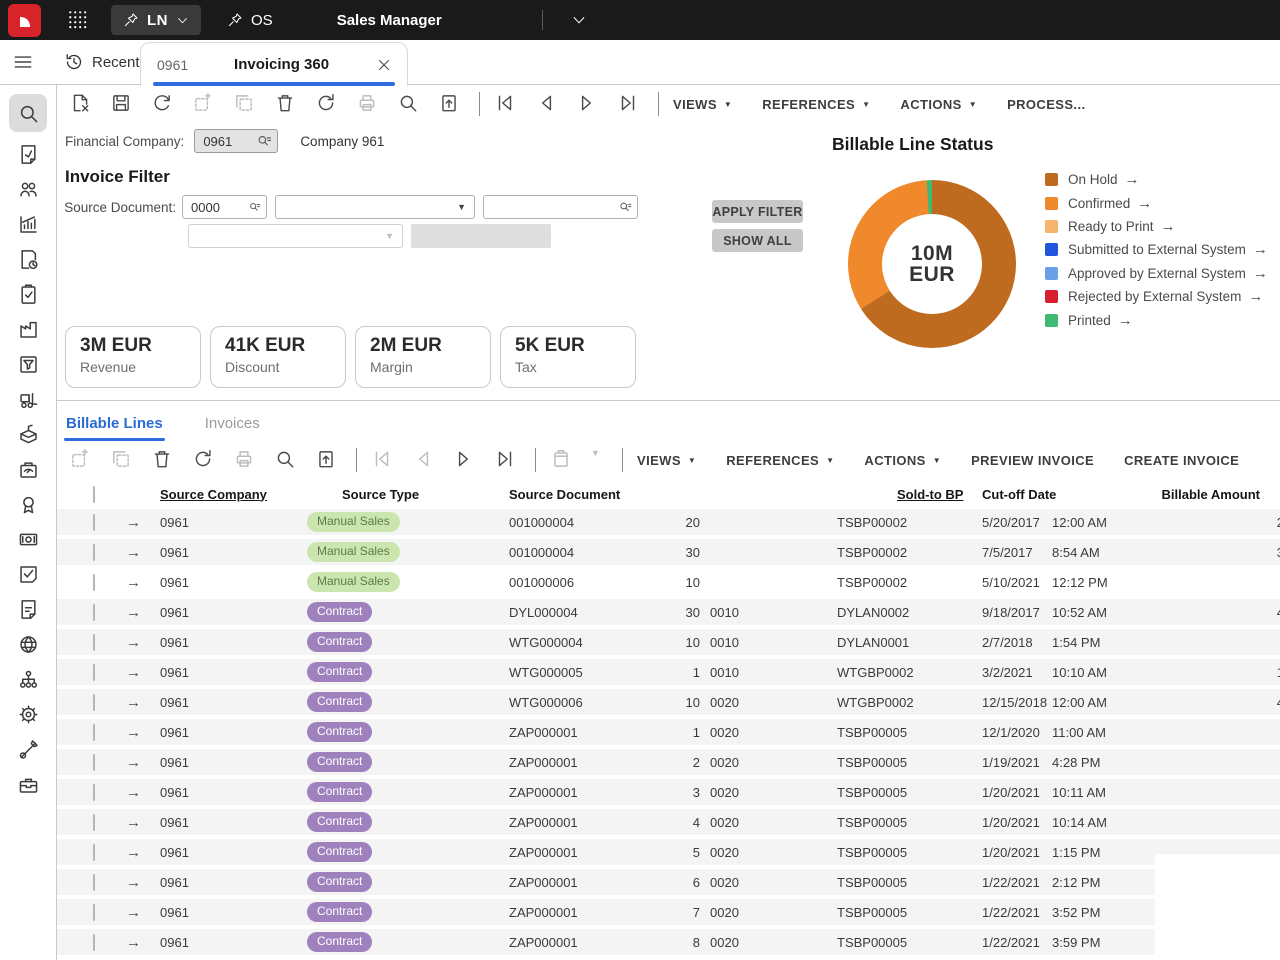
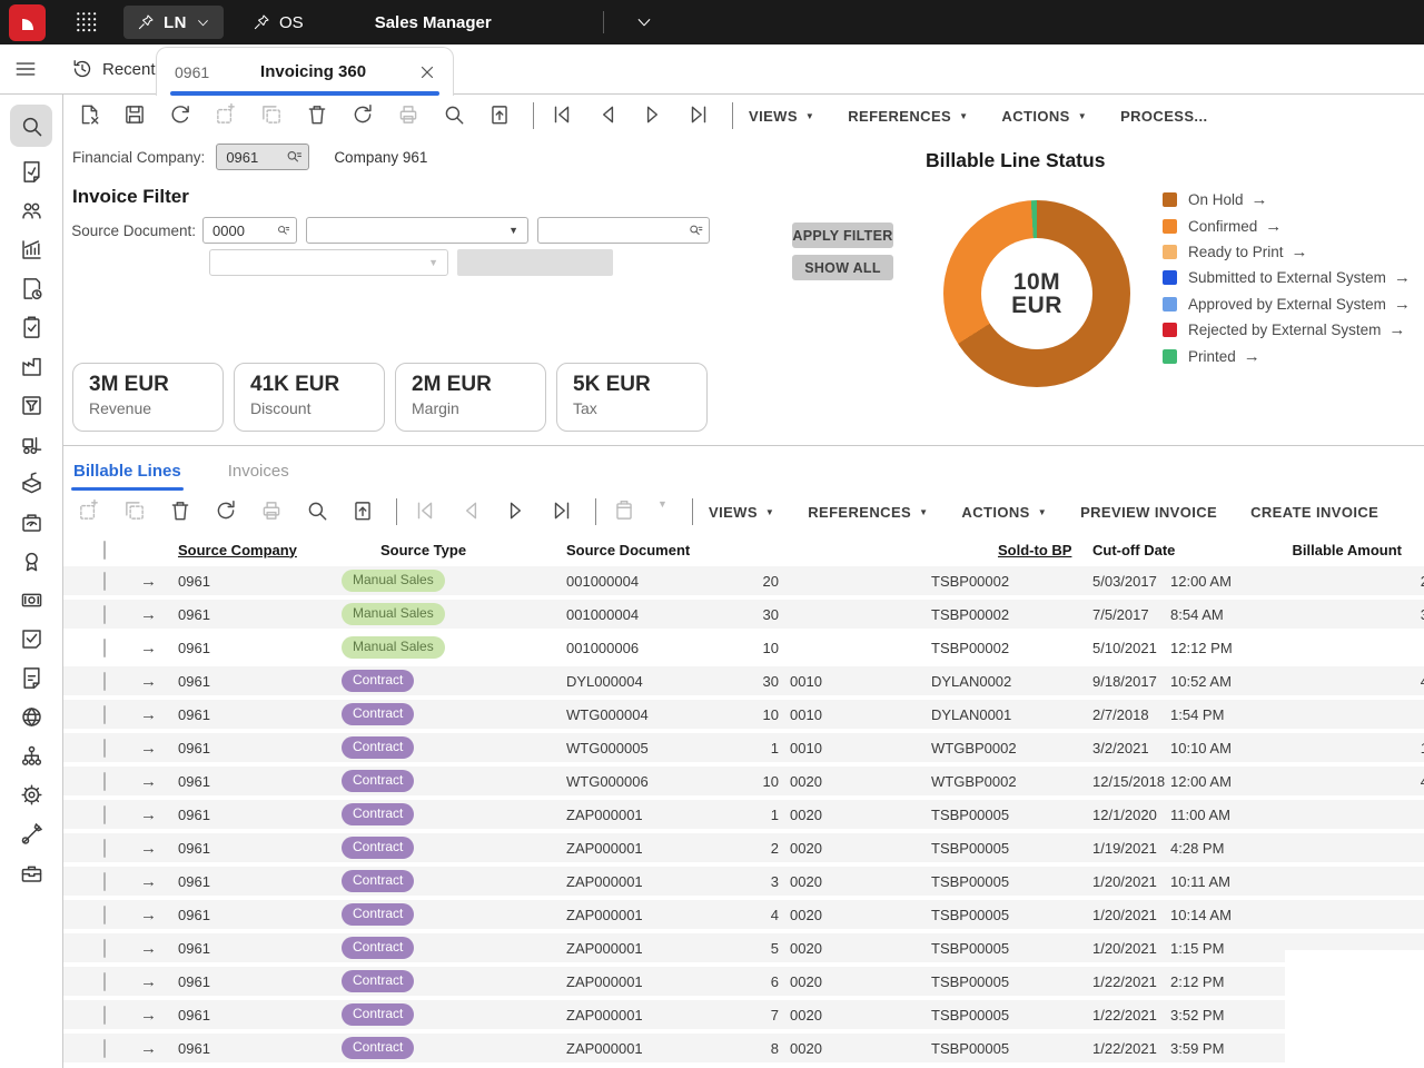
  LN
  OS
  Sales Manager
  Recent
  0961
  Invoicing 360
  VIEWS
  REFERENCES
  ACTIONS
  PROCESS...
  Financial Company:
  0961
  Company 961
  Invoice Filter
  Source Document:
  0000
  ▼
  ▼
  APPLY FILTER
  SHOW ALL
  3M EUR
  Revenue
  41K EUR
  Discount
  2M EUR
  Margin
  5K EUR
  Tax
  Billable Line Status
  10M
  EUR
  On Hold
  →
  Confirmed
  →
  Ready to Print
  →
  Submitted to External System
  →
  Approved by External System
  →
  Rejected by External System
  →
  Printed
  →
  Billable Lines
  Invoices
  ▼
  VIEWS
  REFERENCES
  ACTIONS
  PREVIEW INVOICE
  CREATE INVOICE
  Source Company
  Source Type
  Source Document
  Sold-to BP
  Cut-off Date
  Billable Amount
  →
  0961
  Manual Sales
  001000004
  20
  TSBP00002
- 5/20/2017
+ 5/03/2017
  12:00 AM
  →
  0961
  Manual Sales
  001000004
  30
  TSBP00002
  7/5/2017
  8:54 AM
  →
  0961
  Manual Sales
  001000006
  10
  TSBP00002
  5/10/2021
  12:12 PM
  →
  0961
  Contract
  DYL000004
  30
  0010
  DYLAN0002
  9/18/2017
  10:52 AM
  →
  0961
  Contract
  WTG000004
  10
  0010
  DYLAN0001
  2/7/2018
  1:54 PM
  →
  0961
  Contract
  WTG000005
  1
  0010
  WTGBP0002
  3/2/2021
  10:10 AM
  →
  0961
  Contract
  WTG000006
  10
  0020
  WTGBP0002
  12/15/2018
  12:00 AM
  →
  0961
  Contract
  ZAP000001
  1
  0020
  TSBP00005
  12/1/2020
  11:00 AM
  →
  0961
  Contract
  ZAP000001
  2
  0020
  TSBP00005
  1/19/2021
  4:28 PM
  →
  0961
  Contract
  ZAP000001
  3
  0020
  TSBP00005
  1/20/2021
  10:11 AM
  →
  0961
  Contract
  ZAP000001
  4
  0020
  TSBP00005
  1/20/2021
  10:14 AM
  →
  0961
  Contract
  ZAP000001
  5
  0020
  TSBP00005
  1/20/2021
  1:15 PM
  →
  0961
  Contract
  ZAP000001
  6
  0020
  TSBP00005
  1/22/2021
  2:12 PM
  →
  0961
  Contract
  ZAP000001
  7
  0020
  TSBP00005
  1/22/2021
  3:52 PM
  →
  0961
  Contract
  ZAP000001
  8
  0020
  TSBP00005
  1/22/2021
  3:59 PM
